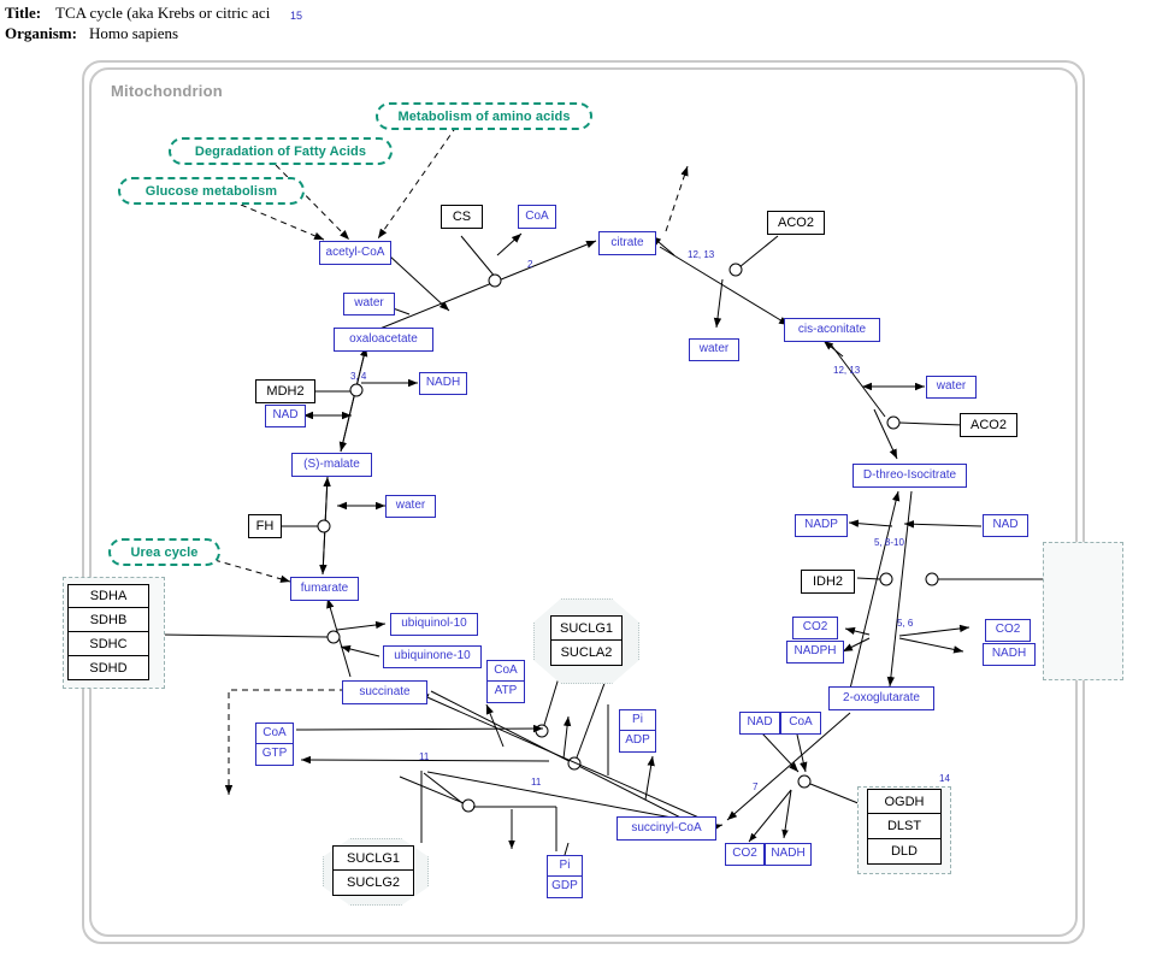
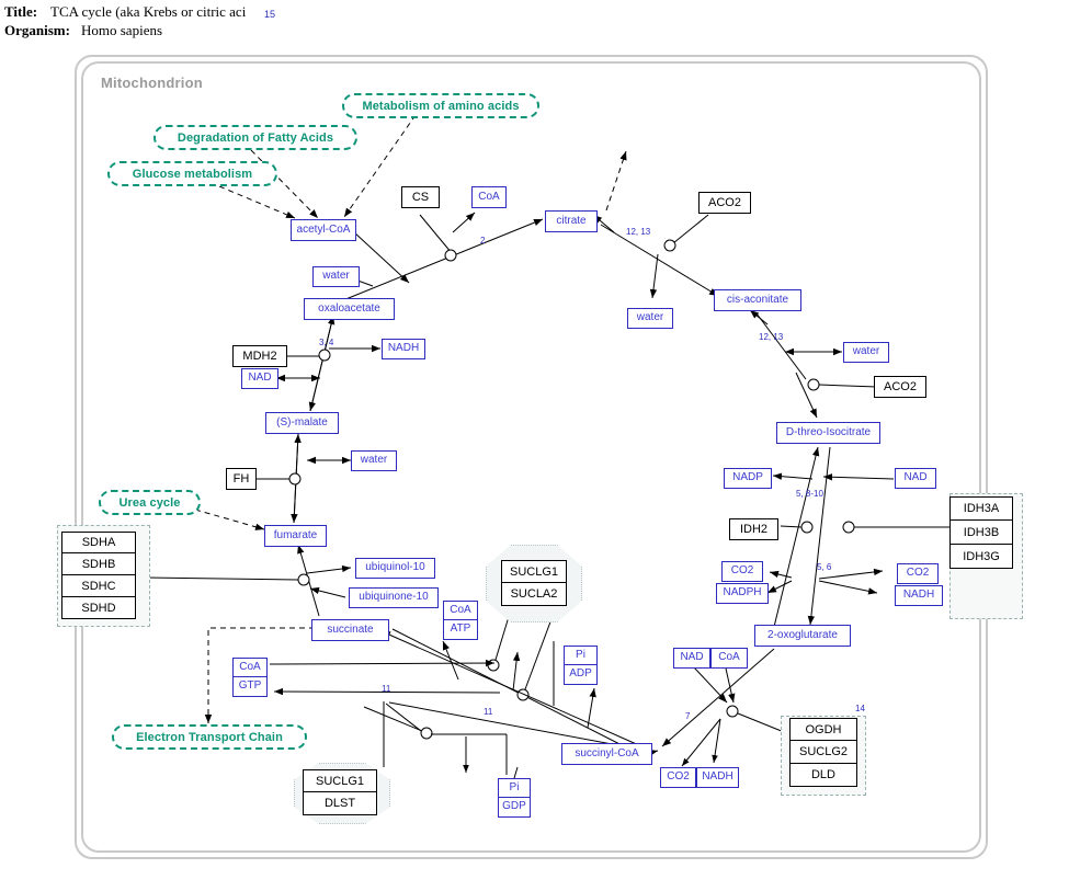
  Title: TCA cycle (aka Krebs or citric aci
  Organism: Homo sapiens
  15
  Mitochondrion
  Metabolism of amino acids
  Degradation of Fatty Acids
  Glucose metabolism
  Urea cycle
+ Electron Transport Chain
  14
  CS
  ACO2
  ACO2
  IDH2
  MDH2
  FH
+ IDH3A
+ IDH3B
+ IDH3G
  OGDH
- DLST
+ SUCLG2
  DLD
  SDHA
  SDHB
  SDHC
  SDHD
  SUCLG1
  SUCLA2
  SUCLG1
- SUCLG2
+ DLST
  acetyl-CoA
  CoA
  citrate
  water
  cis-aconitate
  water
  D-threo-Isocitrate
  NADP
  NAD
  CO2
  NADPH
  CO2
  NADH
  2-oxoglutarate
  NAD
  CoA
  CO2
  NADH
  succinyl-CoA
  Pi
  ADP
  Pi
  GDP
  CoA
  ATP
  CoA
  GTP
  succinate
  ubiquinol-10
  ubiquinone-10
  fumarate
  water
  (S)-malate
  NAD
  NADH
  oxaloacetate
  water
  2
  12, 13
  12, 13
  5, 8-10
  5, 6
  7
  11
  11
  3, 4
